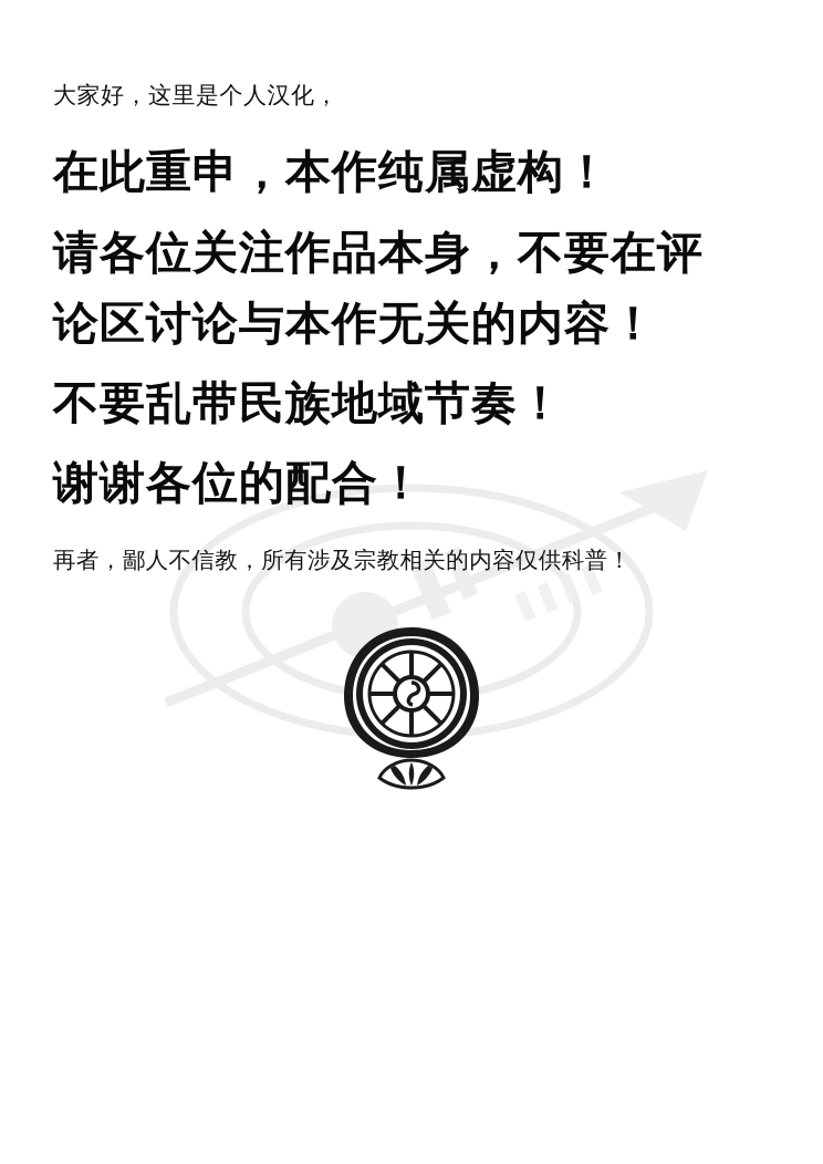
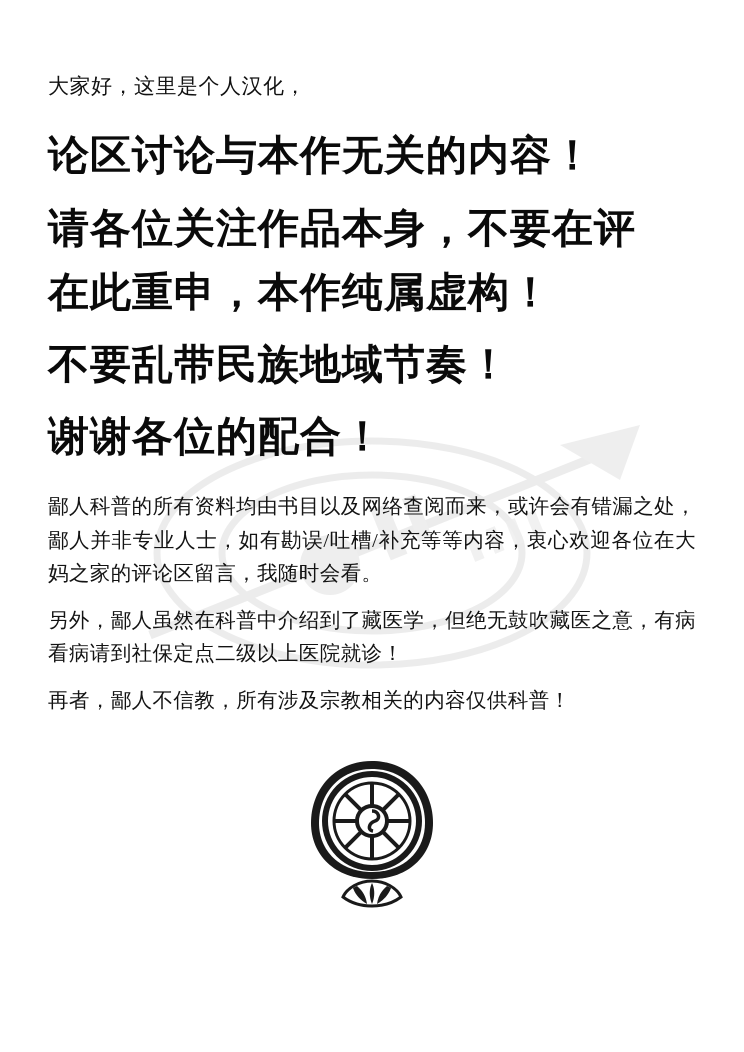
  大家好，这里是个人汉化，
- 在此重申，本作纯属虚构！
+ 论区讨论与本作无关的内容！
  请各位关注作品本身，不要在评
- 论区讨论与本作无关的内容！
+ 在此重申，本作纯属虚构！
  不要乱带民族地域节奏！
  谢谢各位的配合！
+ 鄙人科普的所有资料均由书目以及网络查阅而来，或许会有错漏之处，鄙人并非专业人士，如有勘误/吐槽/补充等等内容，衷心欢迎各位在大妈之家的评论区留言，我随时会看。
+ 另外，鄙人虽然在科普中介绍到了藏医学，但绝无鼓吹藏医之意，有病看病请到社保定点二级以上医院就诊！
  再者，鄙人不信教，所有涉及宗教相关的内容仅供科普！
